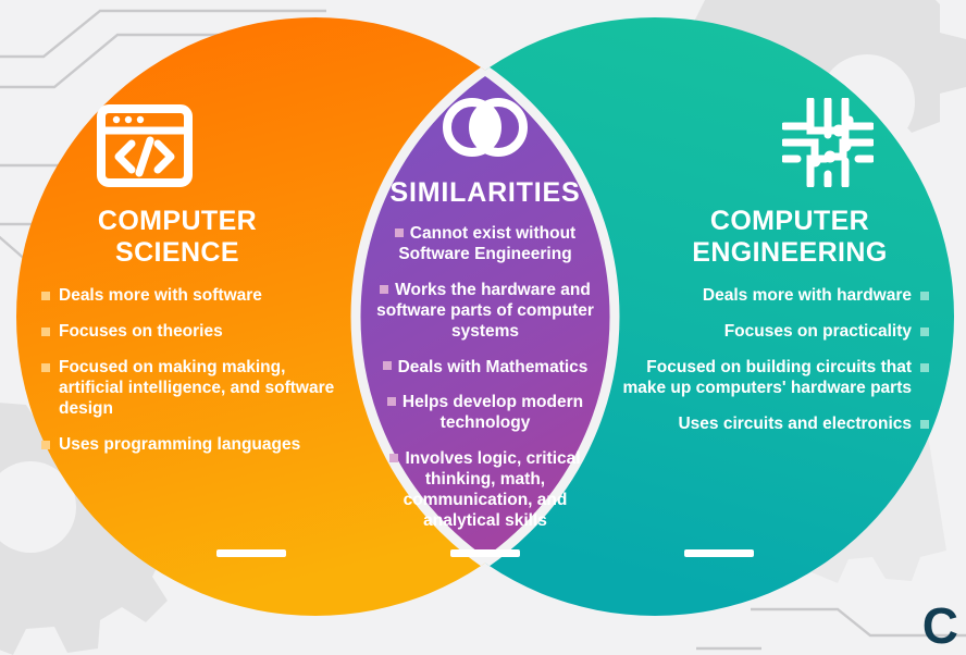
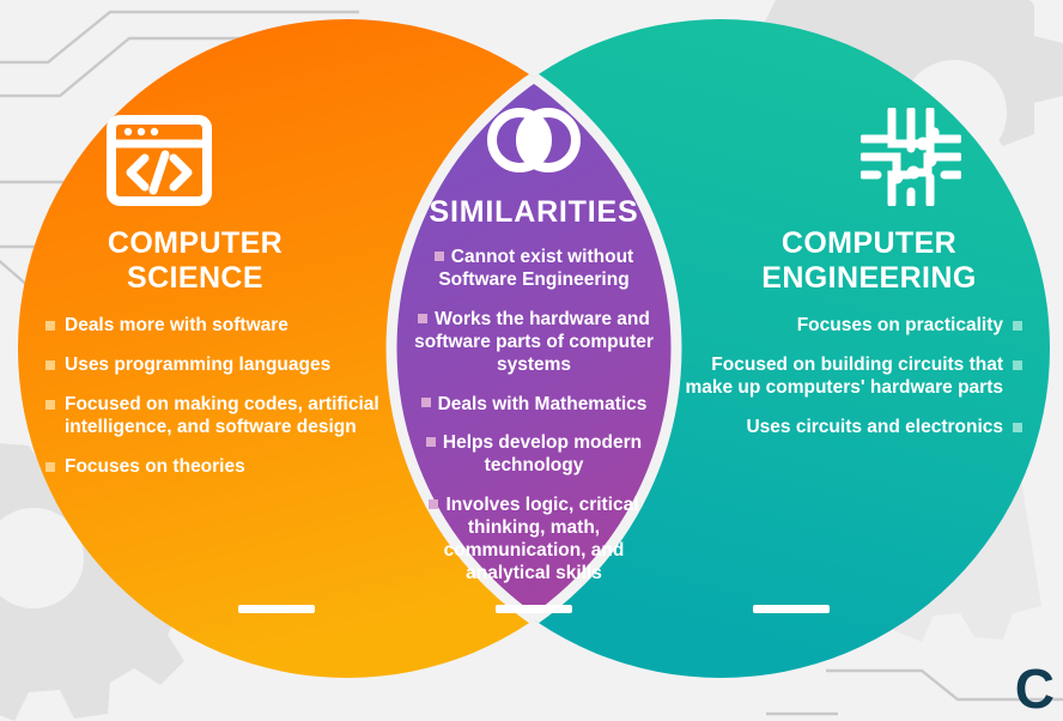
  COMPUTER
  SCIENCE
  Deals more with software
- Focuses on theories
+ Uses programming languages
- Focused on making making, artificial intelligence, and software design
+ Focused on making codes, artificial intelligence, and software design
- Uses programming languages
+ Focuses on theories
  SIMILARITIES
  Cannot exist without Software Engineering
  Works the hardware and software parts of computer systems
  Deals with Mathematics
  Helps develop modern technology
  Involves logic, critical thinking, math, communication, and analytical skills
  COMPUTER
  ENGINEERING
- Deals more with hardware
  Focuses on practicality
  Focused on building circuits that make up computers' hardware parts
  Uses circuits and electronics
  C
